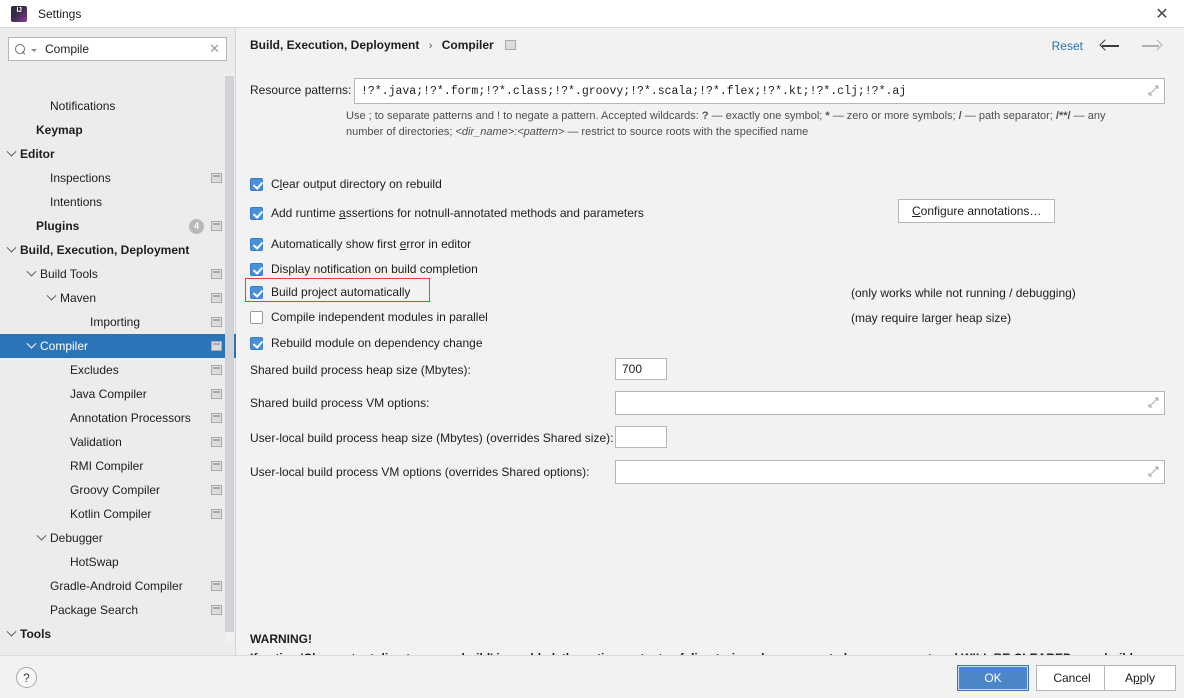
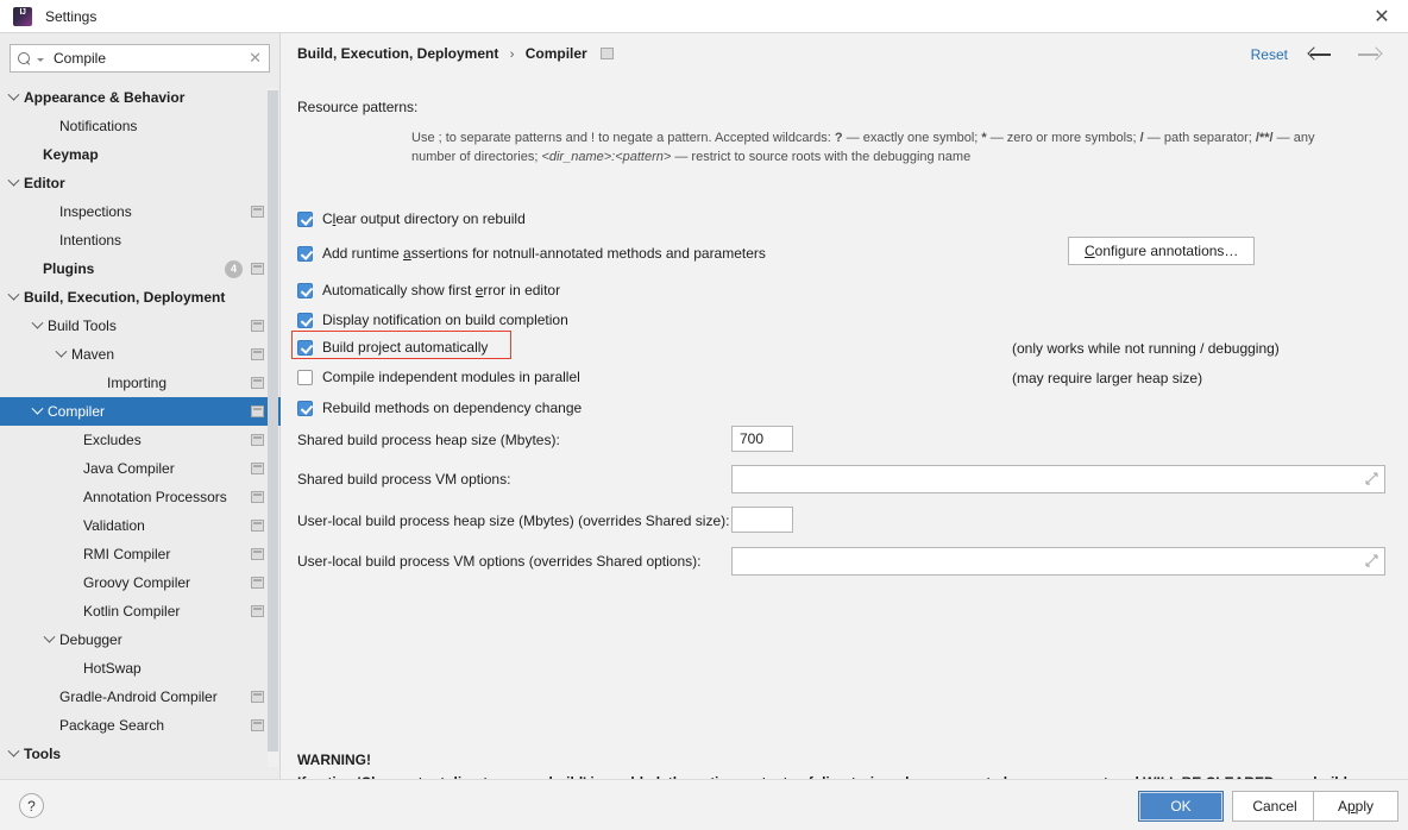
  Settings
  ✕
  Compile
  ✕
+ Appearance & Behavior
  Notifications
  Keymap
  Editor
  Inspections
  Intentions
  Plugins
  4
  Build, Execution, Deployment
  Build Tools
  Maven
  Importing
  Compiler
  Excludes
  Java Compiler
  Annotation Processors
  Validation
  RMI Compiler
  Groovy Compiler
  Kotlin Compiler
  Debugger
  HotSwap
  Gradle-Android Compiler
  Package Search
  Tools
  Build, Execution, Deployment › Compiler
  Reset
  Resource patterns:
- !?*.java;!?*.form;!?*.class;!?*.groovy;!?*.scala;!?*.flex;!?*.kt;!?*.clj;!?*.aj
- Use ; to separate patterns and ! to negate a pattern. Accepted wildcards: ? — exactly one symbol; * — zero or more symbols; / — path separator; /**/ — any number of directories; <dir_name>:<pattern> — restrict to source roots with the specified name
+ Use ; to separate patterns and ! to negate a pattern. Accepted wildcards: ? — exactly one symbol; * — zero or more symbols; / — path separator; /**/ — any number of directories; <dir_name>:<pattern> — restrict to source roots with the debugging name
  Clear output directory on rebuild
  Add runtime assertions for notnull-annotated methods and parameters
  Automatically show first error in editor
  Display notification on build completion
  Build project automatically
  (only works while not running / debugging)
  Compile independent modules in parallel
  (may require larger heap size)
- Rebuild module on dependency change
+ Rebuild methods on dependency change
  C
  onfigure annotations…
  Shared build process heap size (Mbytes):
  700
  Shared build process VM options:
  User-local build process heap size (Mbytes) (overrides Shared size):
  User-local build process VM options (overrides Shared options):
  WARNING!
  ?
  OK
  Cancel
  A
  p
  ply
